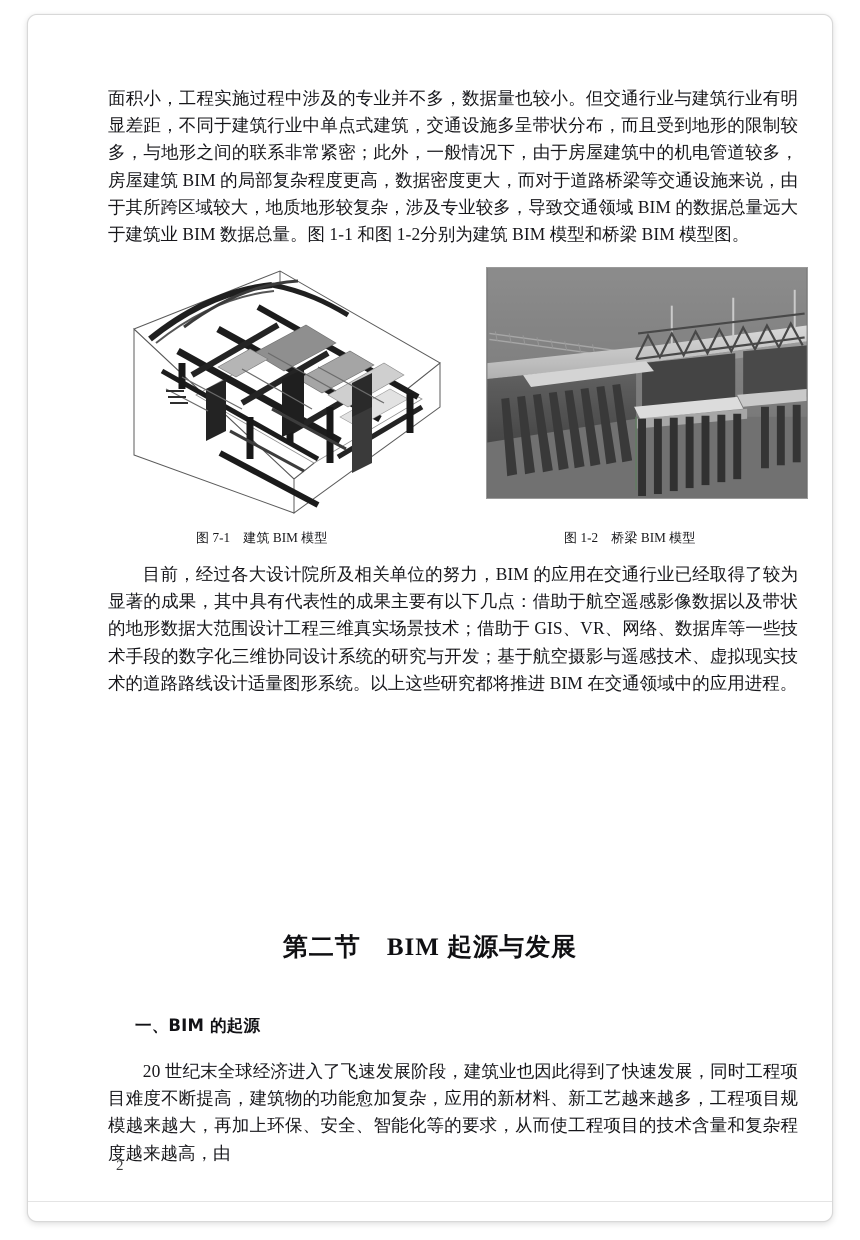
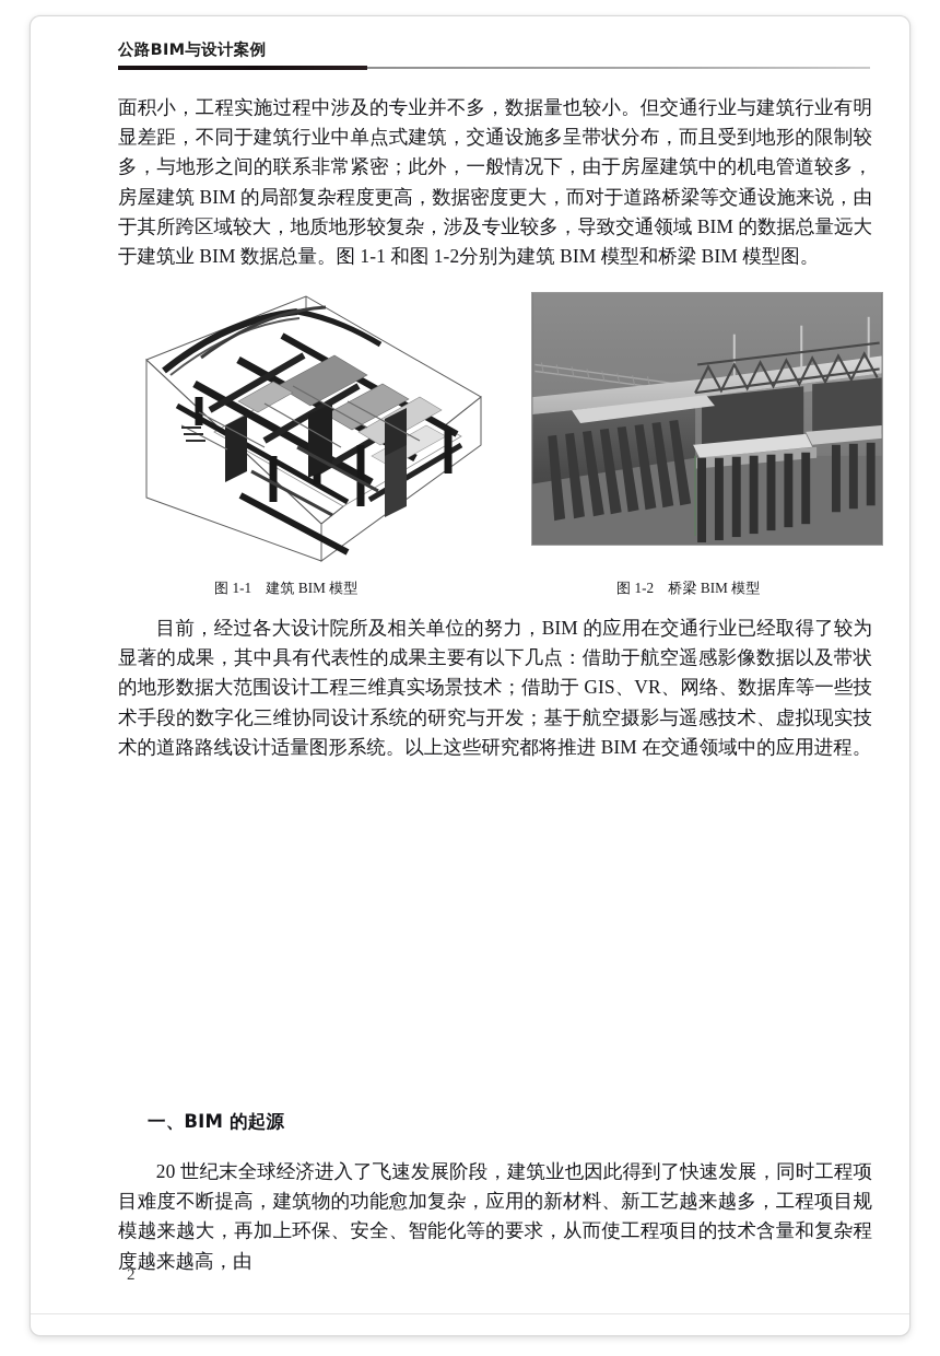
+ 公路BIM与设计案例
  面积小，工程实施过程中涉及的专业并不多，数据量也较小。但交通行业与建筑行业有明显差距，不同于建筑行业中单点式建筑，交通设施多呈带状分布，而且受到地形的限制较多，与地形之间的联系非常紧密；此外，一般情况下，由于房屋建筑中的机电管道较多，房屋建筑 BIM 的局部复杂程度更高，数据密度更大，而对于道路桥梁等交通设施来说，由于其所跨区域较大，地质地形较复杂，涉及专业较多，导致交通领域 BIM 的数据总量远大于建筑业 BIM 数据总量。图 1-1 和图 1-2分别为建筑 BIM 模型和桥梁 BIM 模型图。
- 图 7-1 建筑 BIM 模型
+ 图 1-1 建筑 BIM 模型
  图 1-2 桥梁 BIM 模型
  目前，经过各大设计院所及相关单位的努力，BIM 的应用在交通行业已经取得了较为显著的成果，其中具有代表性的成果主要有以下几点：借助于航空遥感影像数据以及带状的地形数据大范围设计工程三维真实场景技术；借助于 GIS、VR、网络、数据库等一些技术手段的数字化三维协同设计系统的研究与开发；基于航空摄影与遥感技术、虚拟现实技术的道路路线设计适量图形系统。以上这些研究都将推进 BIM 在交通领域中的应用进程。
- 第二节 BIM 起源与发展
  一、BIM 的起源
  20 世纪末全球经济进入了飞速发展阶段，建筑业也因此得到了快速发展，同时工程项目难度不断提高，建筑物的功能愈加复杂，应用的新材料、新工艺越来越多，工程项目规模越来越大，再加上环保、安全、智能化等的要求，从而使工程项目的技术含量和复杂程度越来越高，由
  2
